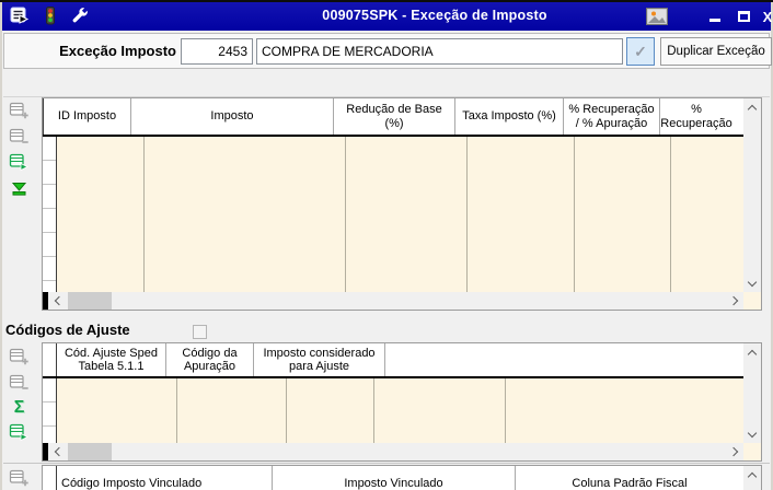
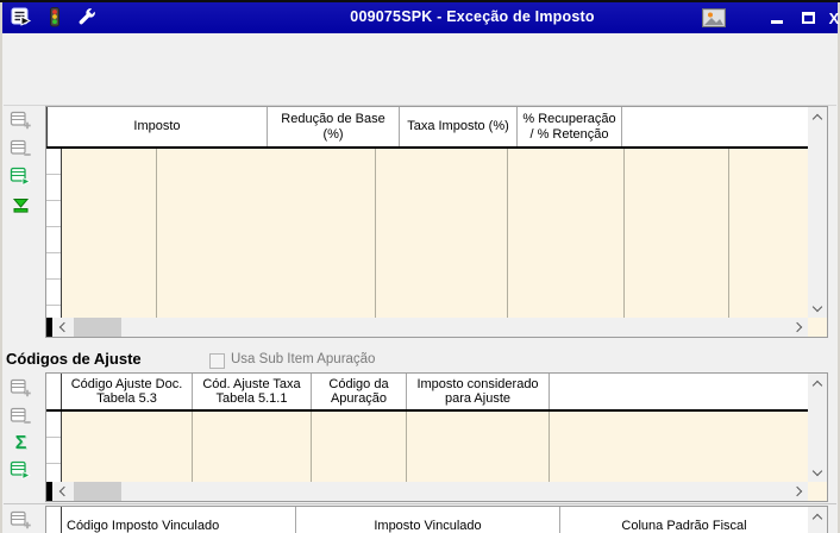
  009075SPK - Exceção de Imposto
  X
- Exceção Imposto
- 2453
- COMPRA DE MERCADORIA
- ✓
- Duplicar Exceção
- ID Imposto
  Imposto
  Redução de Base (%)
  Taxa Imposto (%)
- % Recuperação / % Apuração
+ % Recuperação / % Retenção
- % Recuperação
  Códigos de Ajuste
+ Usa Sub Item Apuração
  Σ
+ Código Ajuste Doc. Tabela 5.3
- Cód. Ajuste Sped Tabela 5.1.1
+ Cód. Ajuste Taxa Tabela 5.1.1
  Código da Apuração
  Imposto considerado para Ajuste
  Código Imposto Vinculado
  Imposto Vinculado
  Coluna Padrão Fiscal
